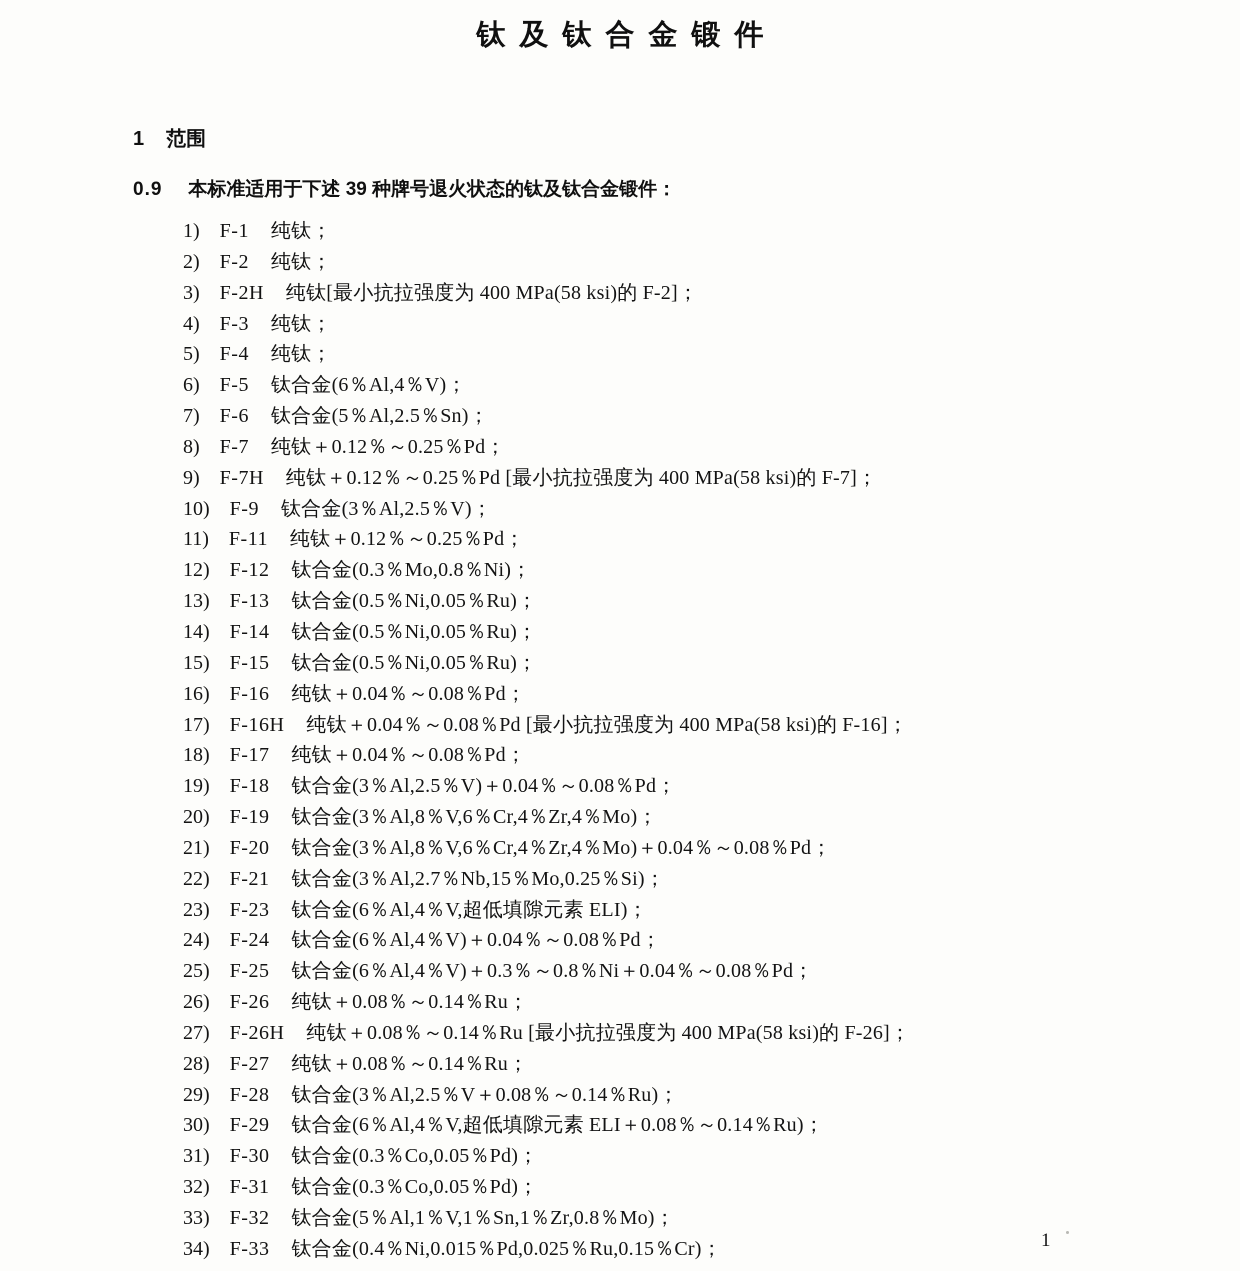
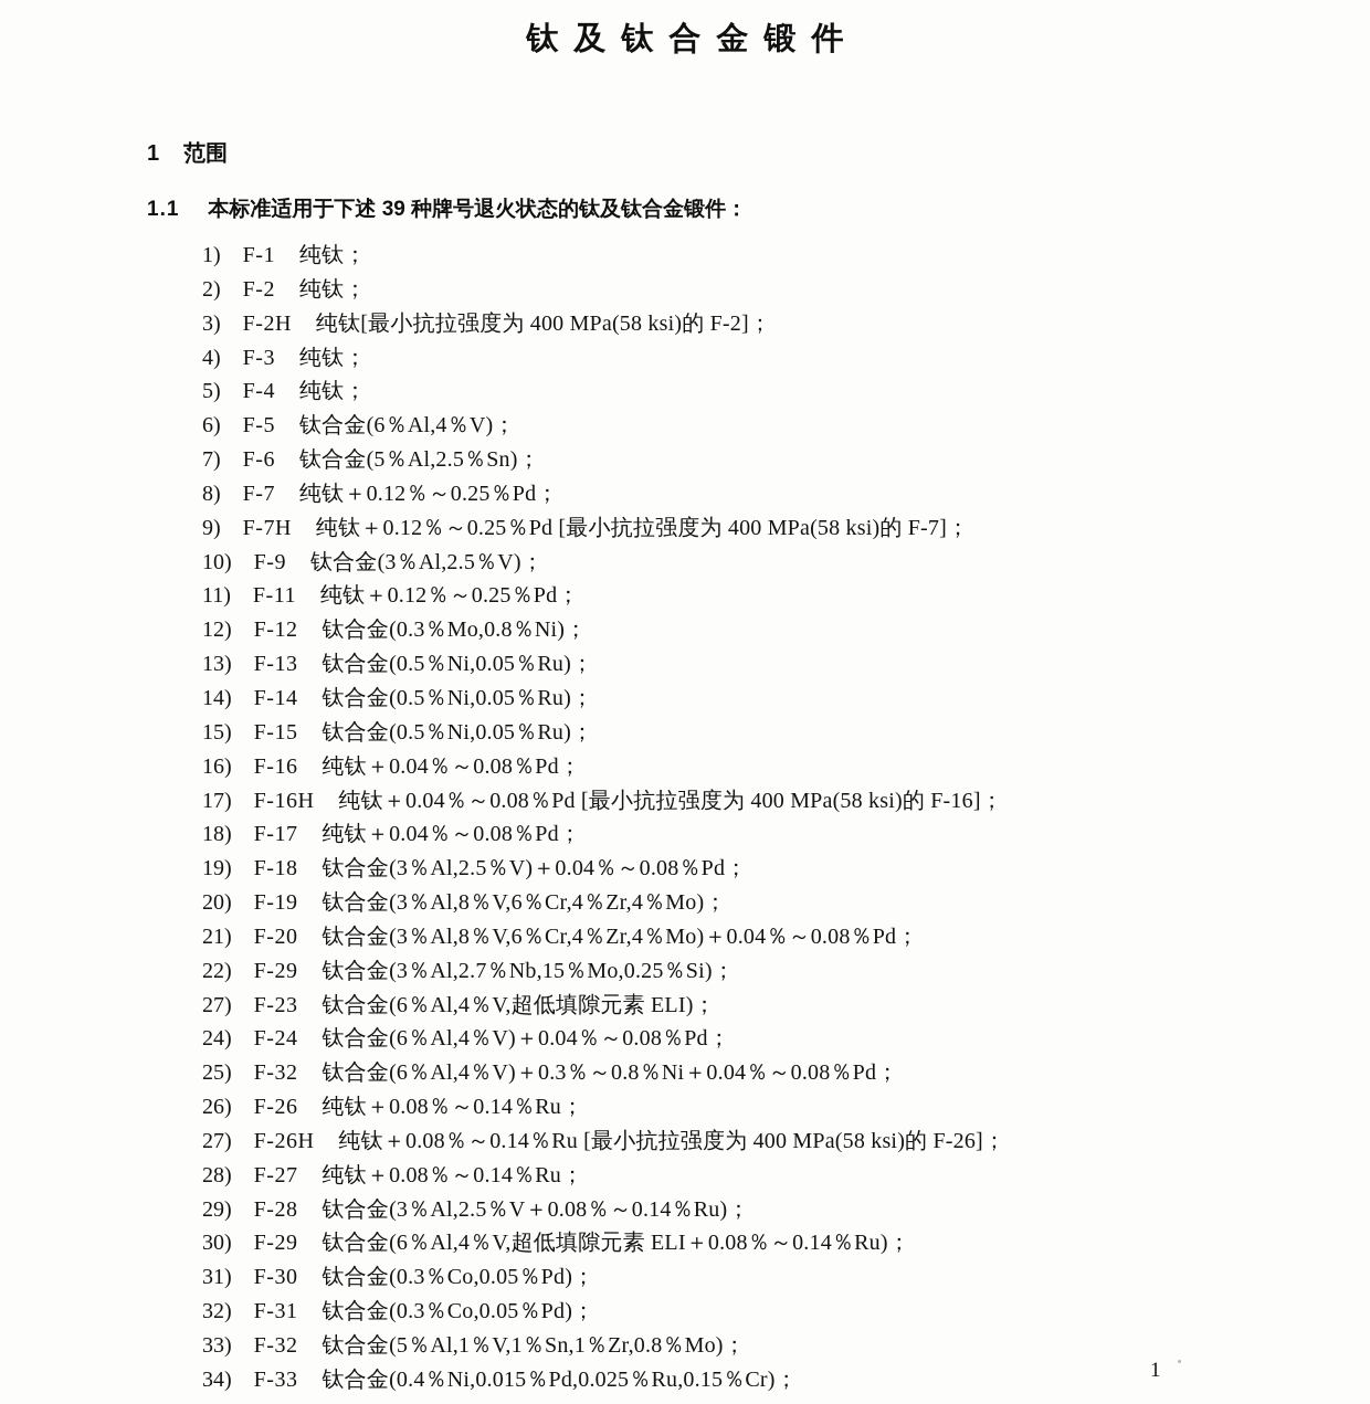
  钛及钛合金锻件
  1 范围
- 0.9 本标准适用于下述 39 种牌号退火状态的钛及钛合金锻件：
+ 1.1 本标准适用于下述 39 种牌号退火状态的钛及钛合金锻件：
  1) F-1 纯钛；
  2) F-2 纯钛；
  3) F-2H 纯钛[最小抗拉强度为 400 MPa(58 ksi)的 F-2]；
  4) F-3 纯钛；
  5) F-4 纯钛；
  6) F-5 钛合金(6％Al,4％V)；
  7) F-6 钛合金(5％Al,2.5％Sn)；
  8) F-7 纯钛＋0.12％～0.25％Pd；
  9) F-7H 纯钛＋0.12％～0.25％Pd [最小抗拉强度为 400 MPa(58 ksi)的 F-7]；
  10) F-9 钛合金(3％Al,2.5％V)；
  11) F-11 纯钛＋0.12％～0.25％Pd；
  12) F-12 钛合金(0.3％Mo,0.8％Ni)；
  13) F-13 钛合金(0.5％Ni,0.05％Ru)；
  14) F-14 钛合金(0.5％Ni,0.05％Ru)；
  15) F-15 钛合金(0.5％Ni,0.05％Ru)；
  16) F-16 纯钛＋0.04％～0.08％Pd；
  17) F-16H 纯钛＋0.04％～0.08％Pd [最小抗拉强度为 400 MPa(58 ksi)的 F-16]；
  18) F-17 纯钛＋0.04％～0.08％Pd；
  19) F-18 钛合金(3％Al,2.5％V)＋0.04％～0.08％Pd；
  20) F-19 钛合金(3％Al,8％V,6％Cr,4％Zr,4％Mo)；
  21) F-20 钛合金(3％Al,8％V,6％Cr,4％Zr,4％Mo)＋0.04％～0.08％Pd；
- 22) F-21 钛合金(3％Al,2.7％Nb,15％Mo,0.25％Si)；
+ 22) F-29 钛合金(3％Al,2.7％Nb,15％Mo,0.25％Si)；
- 23) F-23 钛合金(6％Al,4％V,超低填隙元素 ELI)；
+ 27) F-23 钛合金(6％Al,4％V,超低填隙元素 ELI)；
  24) F-24 钛合金(6％Al,4％V)＋0.04％～0.08％Pd；
- 25) F-25 钛合金(6％Al,4％V)＋0.3％～0.8％Ni＋0.04％～0.08％Pd；
+ 25) F-32 钛合金(6％Al,4％V)＋0.3％～0.8％Ni＋0.04％～0.08％Pd；
  26) F-26 纯钛＋0.08％～0.14％Ru；
  27) F-26H 纯钛＋0.08％～0.14％Ru [最小抗拉强度为 400 MPa(58 ksi)的 F-26]；
  28) F-27 纯钛＋0.08％～0.14％Ru；
  29) F-28 钛合金(3％Al,2.5％V＋0.08％～0.14％Ru)；
  30) F-29 钛合金(6％Al,4％V,超低填隙元素 ELI＋0.08％～0.14％Ru)；
  31) F-30 钛合金(0.3％Co,0.05％Pd)；
  32) F-31 钛合金(0.3％Co,0.05％Pd)；
  33) F-32 钛合金(5％Al,1％V,1％Sn,1％Zr,0.8％Mo)；
  34) F-33 钛合金(0.4％Ni,0.015％Pd,0.025％Ru,0.15％Cr)；
  1
